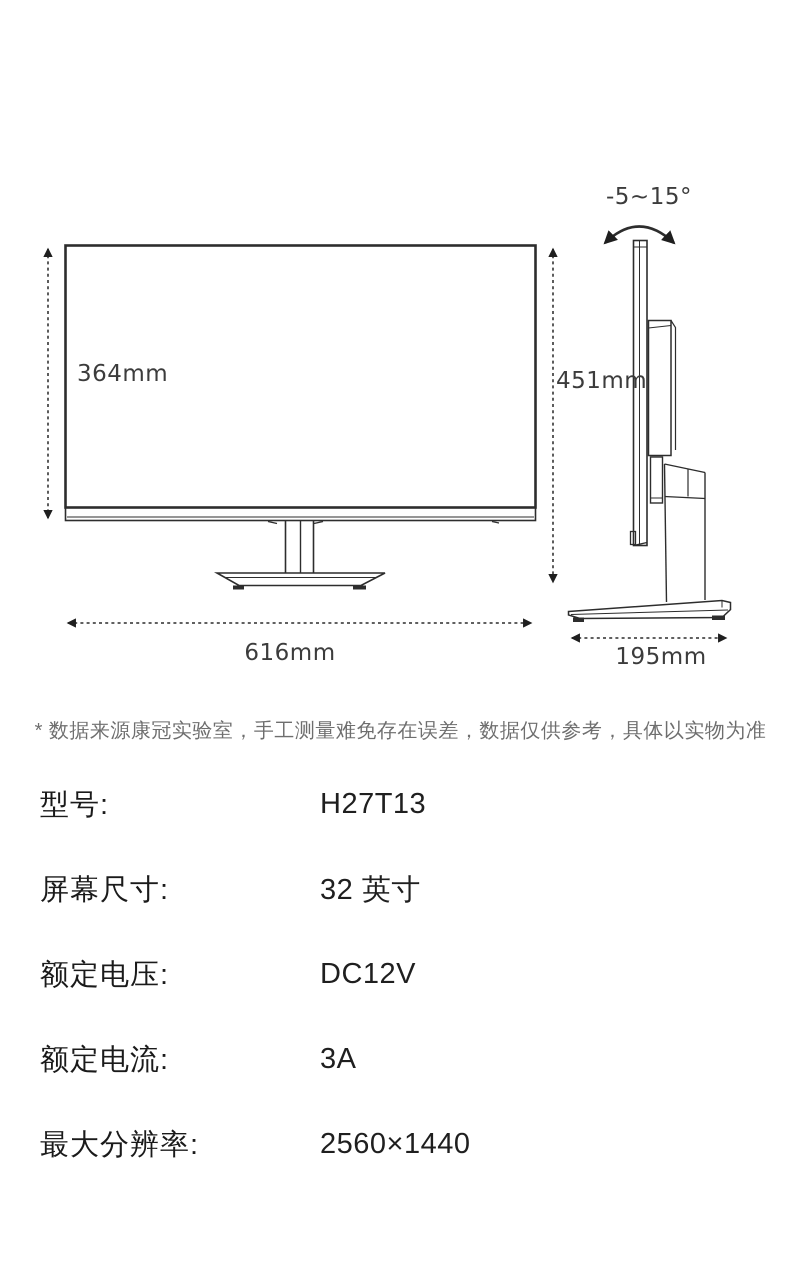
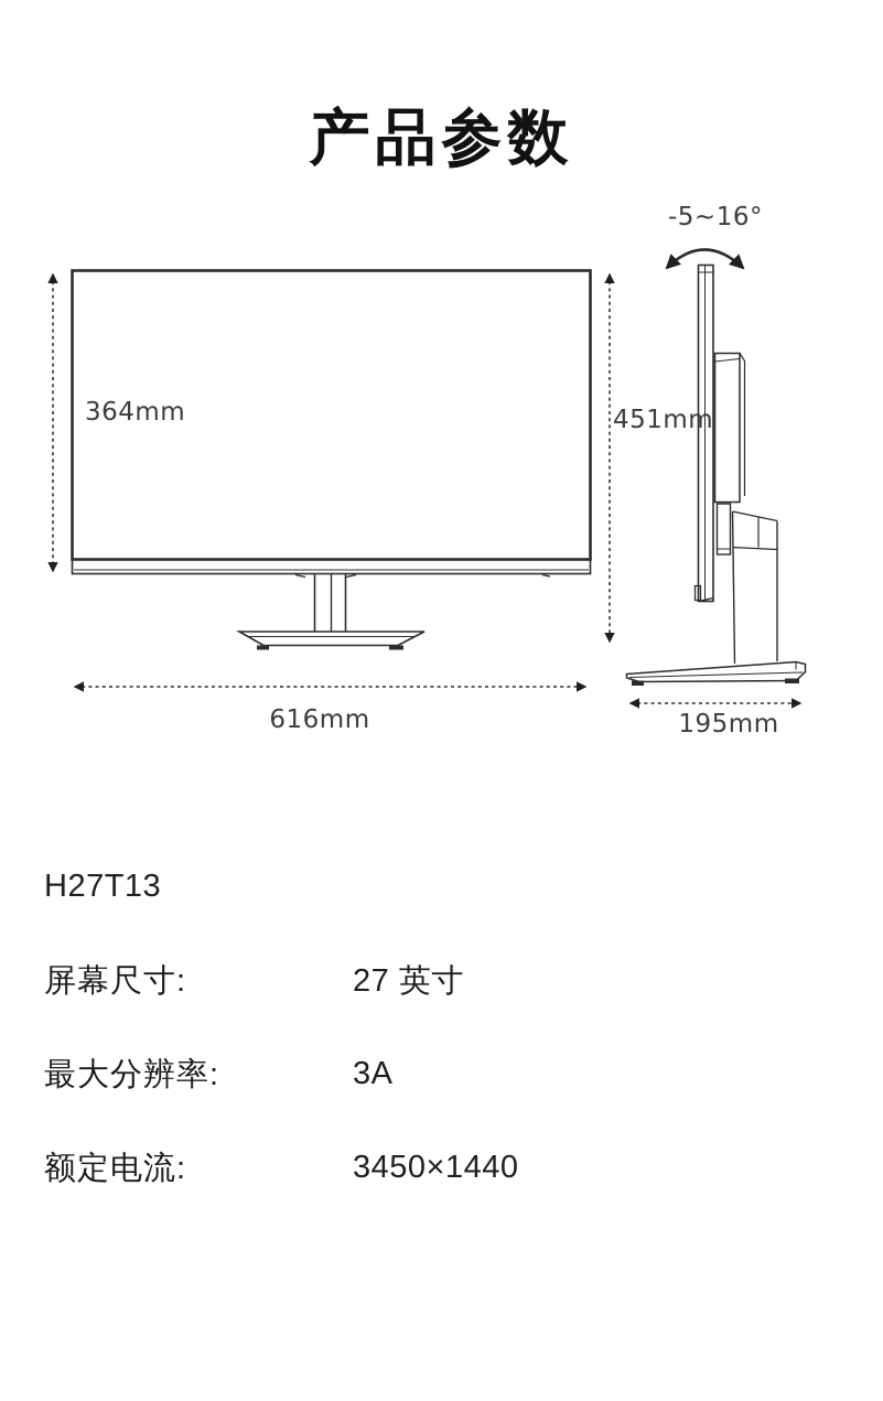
+ 产品参数
  364mm
  616mm
  451mm
  195mm
- -5~15°
+ -5~16°
- * 数据来源康冠实验室，手工测量难免存在误差，数据仅供参考，具体以实物为准
- 型号:
  H27T13
  屏幕尺寸:
- 32 英寸
+ 27 英寸
- 额定电压:
- DC12V
- 额定电流:
+ 最大分辨率:
  3A
- 最大分辨率:
+ 额定电流:
- 2560×1440
+ 3450×1440
